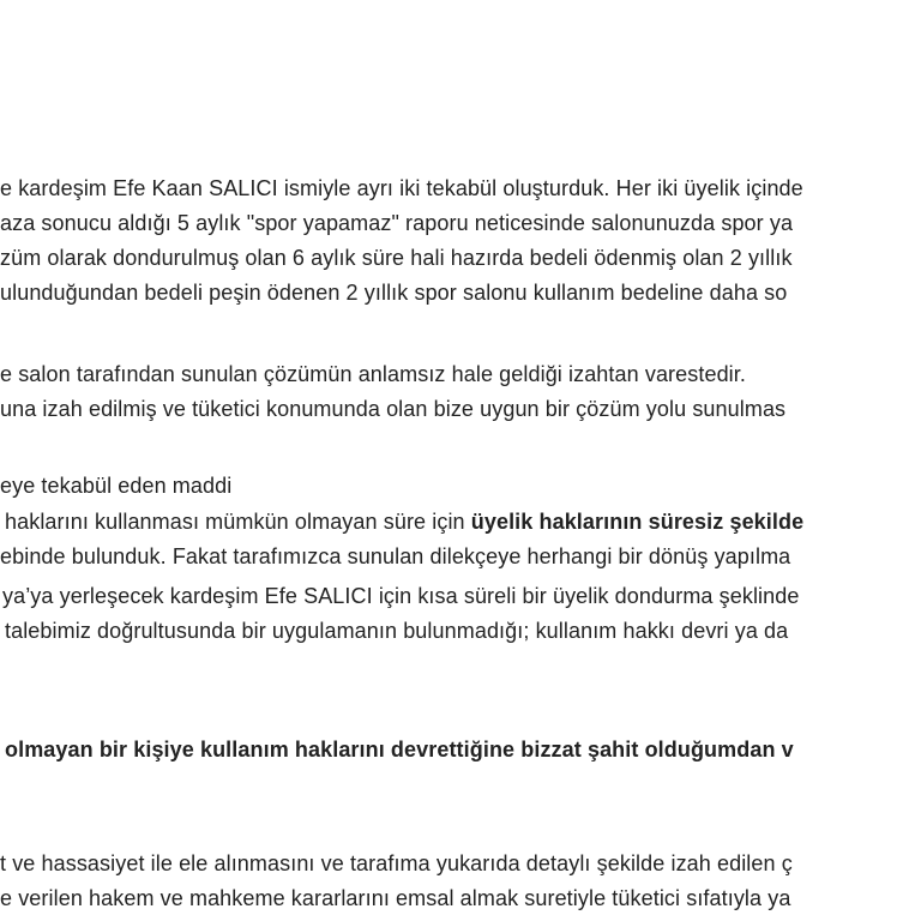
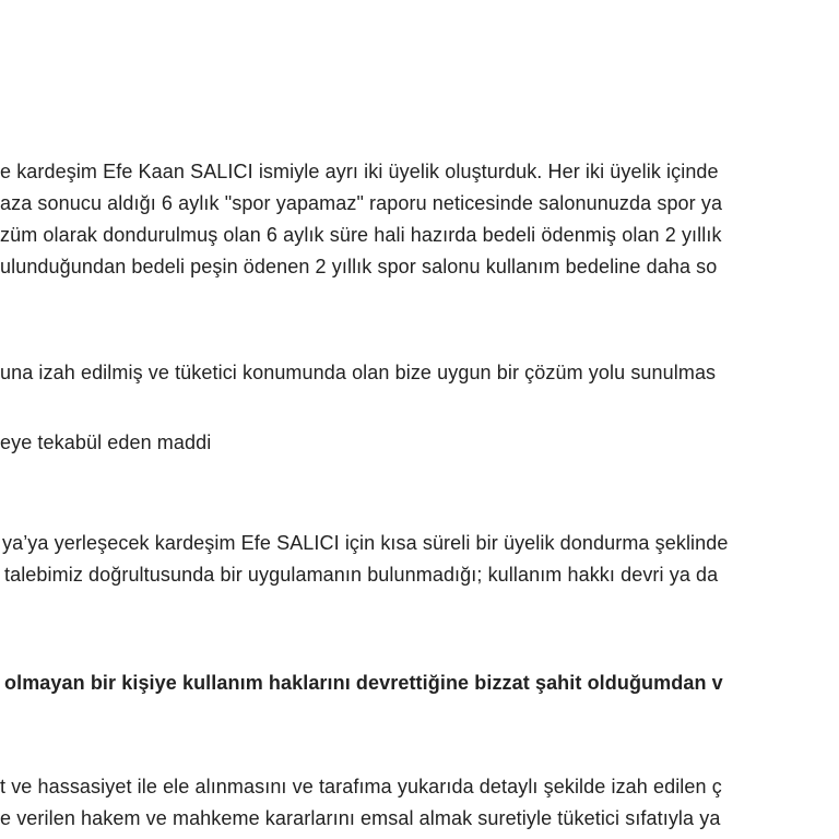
- e kardeşim Efe Kaan SALICI ismiyle ayrı iki tekabül oluşturduk. Her iki üyelik içinde
+ e kardeşim Efe Kaan SALICI ismiyle ayrı iki üyelik oluşturduk. Her iki üyelik içinde
- aza sonucu aldığı 5 aylık "spor yapamaz" raporu neticesinde salonunuzda spor ya
+ aza sonucu aldığı 6 aylık "spor yapamaz" raporu neticesinde salonunuzda spor ya
  züm olarak dondurulmuş olan 6 aylık süre hali hazırda bedeli ödenmiş olan 2 yıllık
  ulunduğundan bedeli peşin ödenen 2 yıllık spor salonu kullanım bedeline daha so
- e salon tarafından sunulan çözümün anlamsız hale geldiği izahtan varestedir.
  una izah edilmiş ve tüketici konumunda olan bize uygun bir çözüm yolu sunulmas
  eye tekabül eden maddi
- haklarını kullanması mümkün olmayan süre için üyelik haklarının süresiz şekilde
- ebinde bulunduk. Fakat tarafımızca sunulan dilekçeye herhangi bir dönüş yapılma
  ya’ya yerleşecek kardeşim Efe SALICI için kısa süreli bir üyelik dondurma şeklinde
  talebimiz doğrultusunda bir uygulamanın bulunmadığı; kullanım hakkı devri ya da
  olmayan bir kişiye kullanım haklarını devrettiğine bizzat şahit olduğumdan v
  t ve hassasiyet ile ele alınmasını ve tarafıma yukarıda detaylı şekilde izah edilen ç
  e verilen hakem ve mahkeme kararlarını emsal almak suretiyle tüketici sıfatıyla ya
